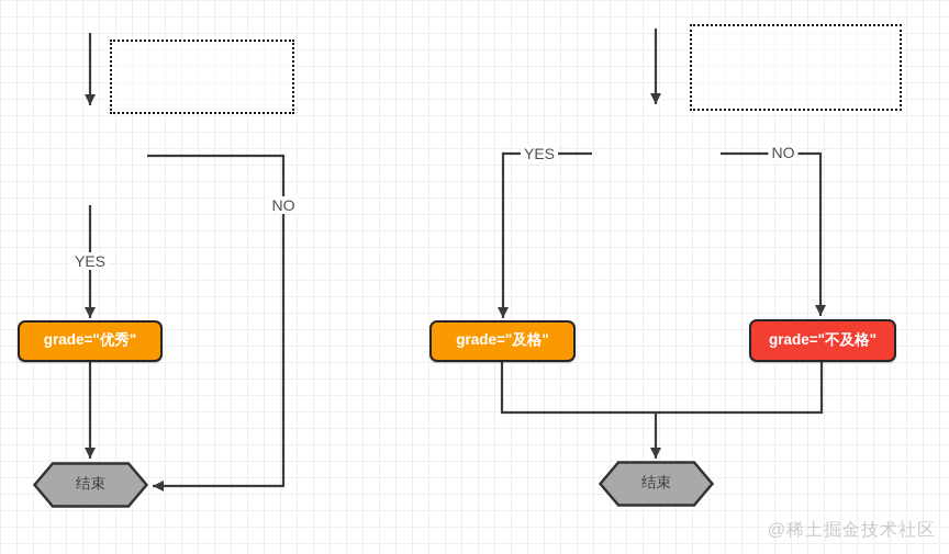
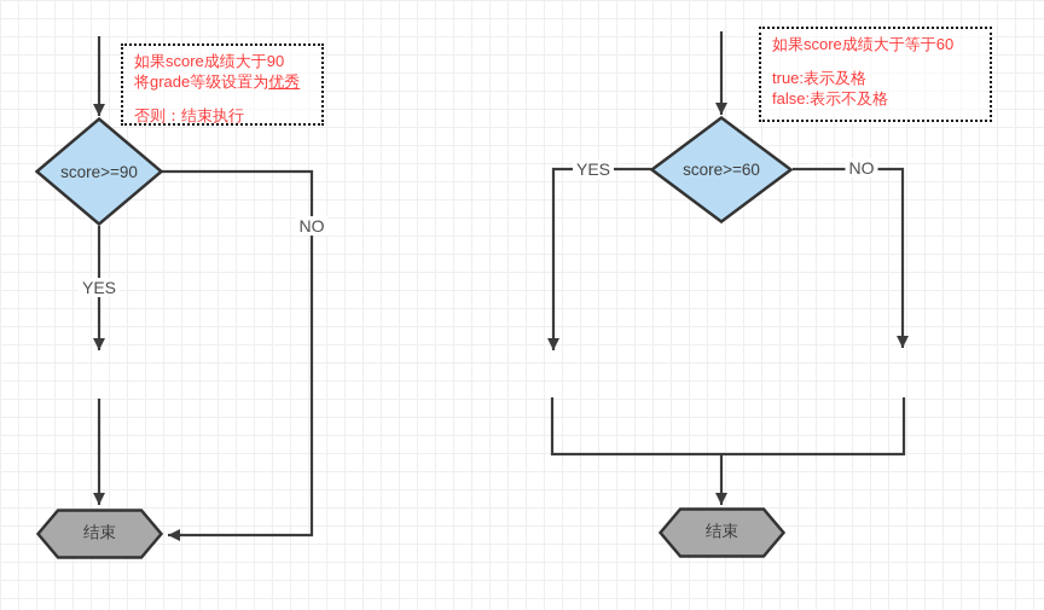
+ 如果score成绩大于90
+ 将grade等级设置为优秀
+ 否则：结束执行
+ 如果score成绩大于等于60
+ true:表示及格
+ false:表示不及格
+ score>=90
+ score>=60
  YES
  NO
  YES
  NO
- grade="优秀"
- grade="及格"
- grade="不及格"
  结束
  结束
- @稀土掘金技术社区
